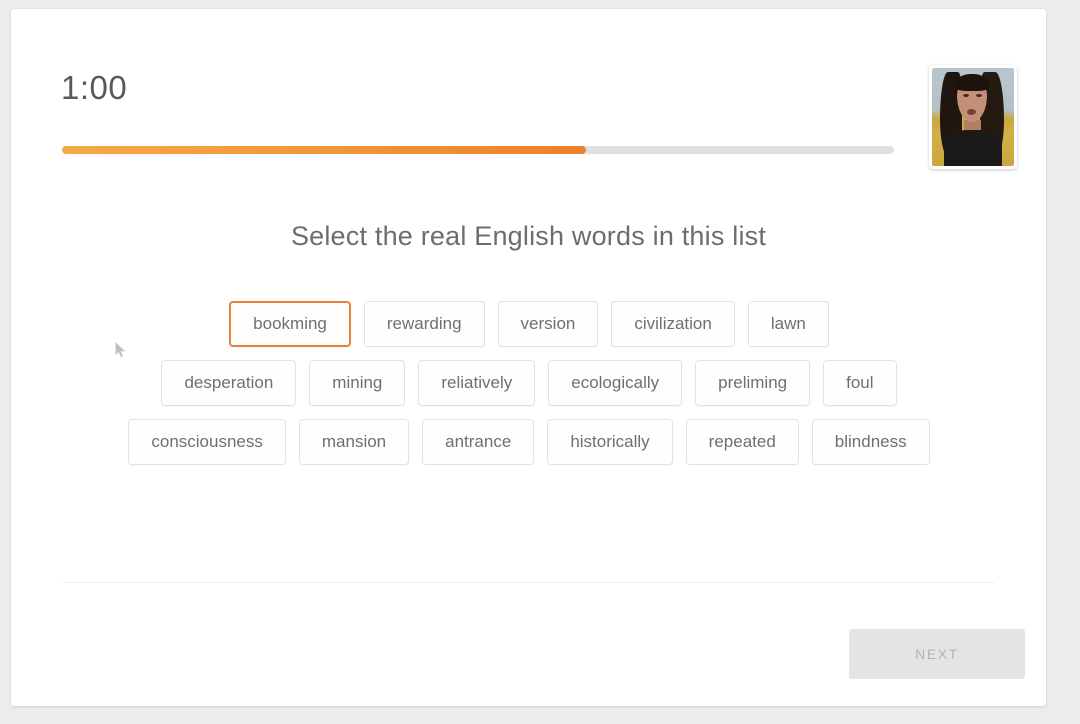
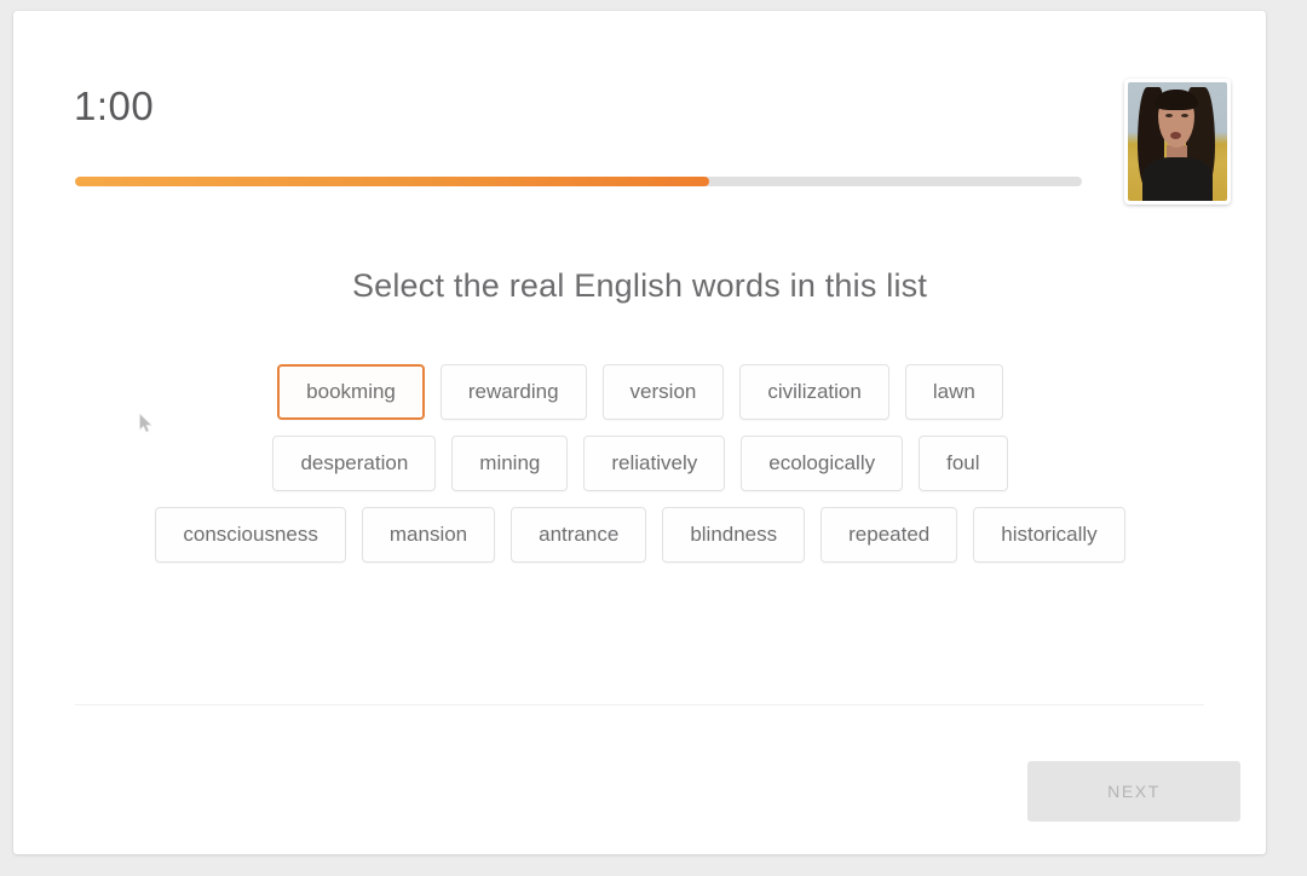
  1:00
  Select the real English words in this list
  bookming
  rewarding
  version
  civilization
  lawn
  desperation
  mining
  reliatively
  ecologically
- preliming
  foul
  consciousness
  mansion
  antrance
- historically
+ blindness
  repeated
- blindness
+ historically
  NEXT
